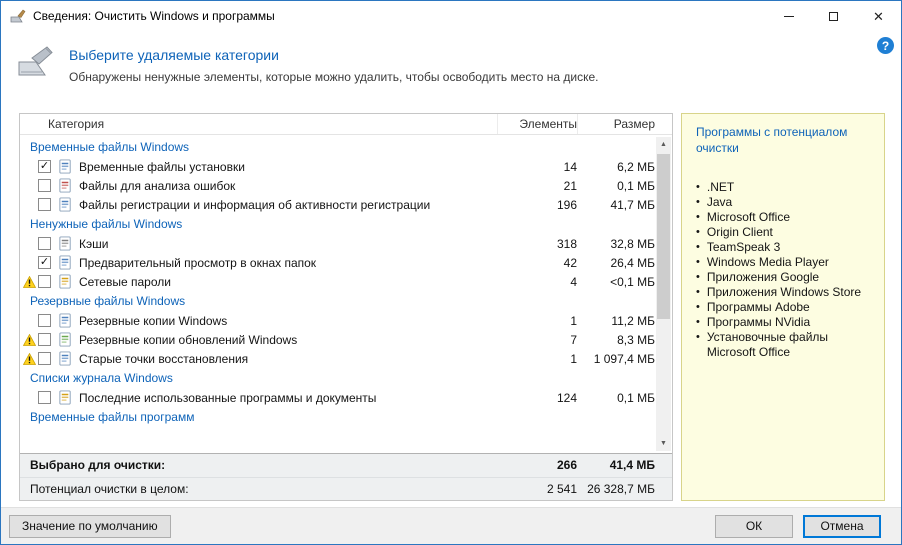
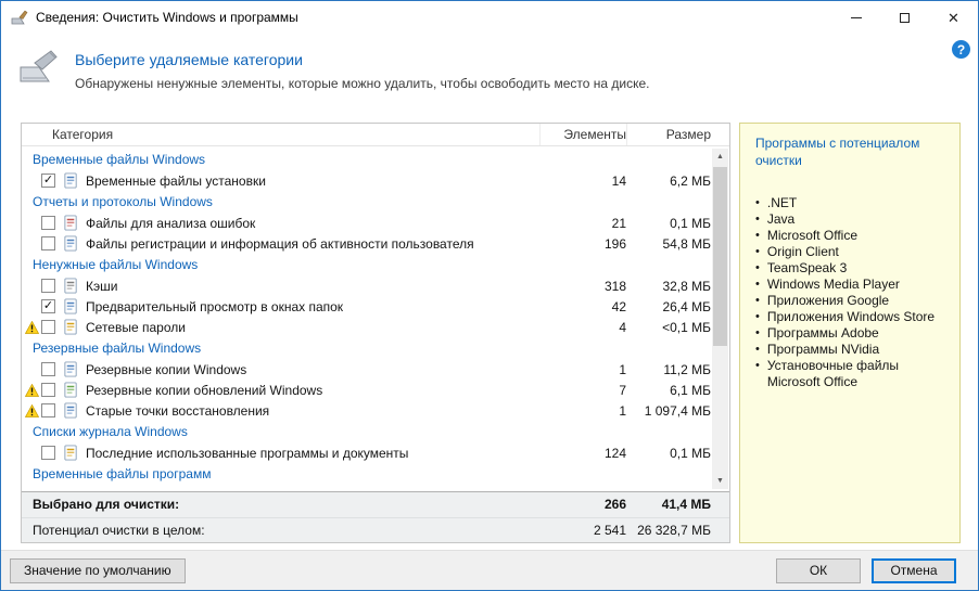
  Сведения: Очистить Windows и программы
  ✕
  Выберите удаляемые категории
  Обнаружены ненужные элементы, которые можно удалить, чтобы освободить место на диске.
  ?
  Категория
  Элементы
  Размер
  Временные файлы Windows
  ✓
  Временные файлы установки
  14
  6,2 МБ
+ Отчеты и протоколы Windows
  Файлы для анализа ошибок
  21
  0,1 МБ
- Файлы регистрации и информация об активности регистрации
+ Файлы регистрации и информация об активности пользователя
  196
- 41,7 МБ
+ 54,8 МБ
  Ненужные файлы Windows
  Кэши
  318
  32,8 МБ
  ✓
  Предварительный просмотр в окнах папок
  42
  26,4 МБ
  Сетевые пароли
  4
  <0,1 МБ
  Резервные файлы Windows
  Резервные копии Windows
  1
  11,2 МБ
  Резервные копии обновлений Windows
  7
- 8,3 МБ
+ 6,1 МБ
  Старые точки восстановления
  1
  1 097,4 МБ
  Списки журнала Windows
  Последние использованные программы и документы
  124
  0,1 МБ
  Временные файлы программ
  Выбрано для очистки:
  266
  41,4 МБ
  Потенциал очистки в целом:
  2 541
  26 328,7 МБ
  Программы с потенциалом очистки
  •
  .NET
  •
  Java
  •
  Microsoft Office
  •
  Origin Client
  •
  TeamSpeak 3
  •
  Windows Media Player
  •
  Приложения Google
  •
  Приложения Windows Store
  •
  Программы Adobe
  •
  Программы NVidia
  •
  Установочные файлы Microsoft Office
  Значение по умолчанию
  ОК
  Отмена
